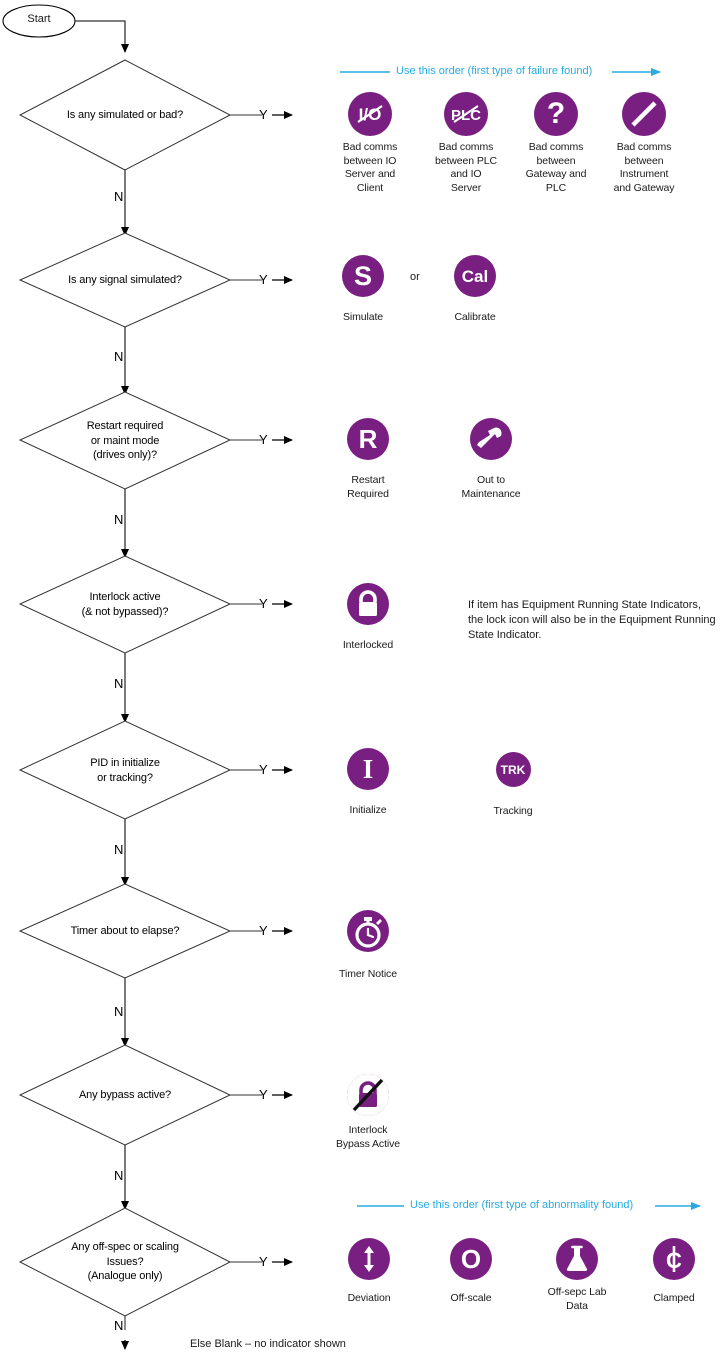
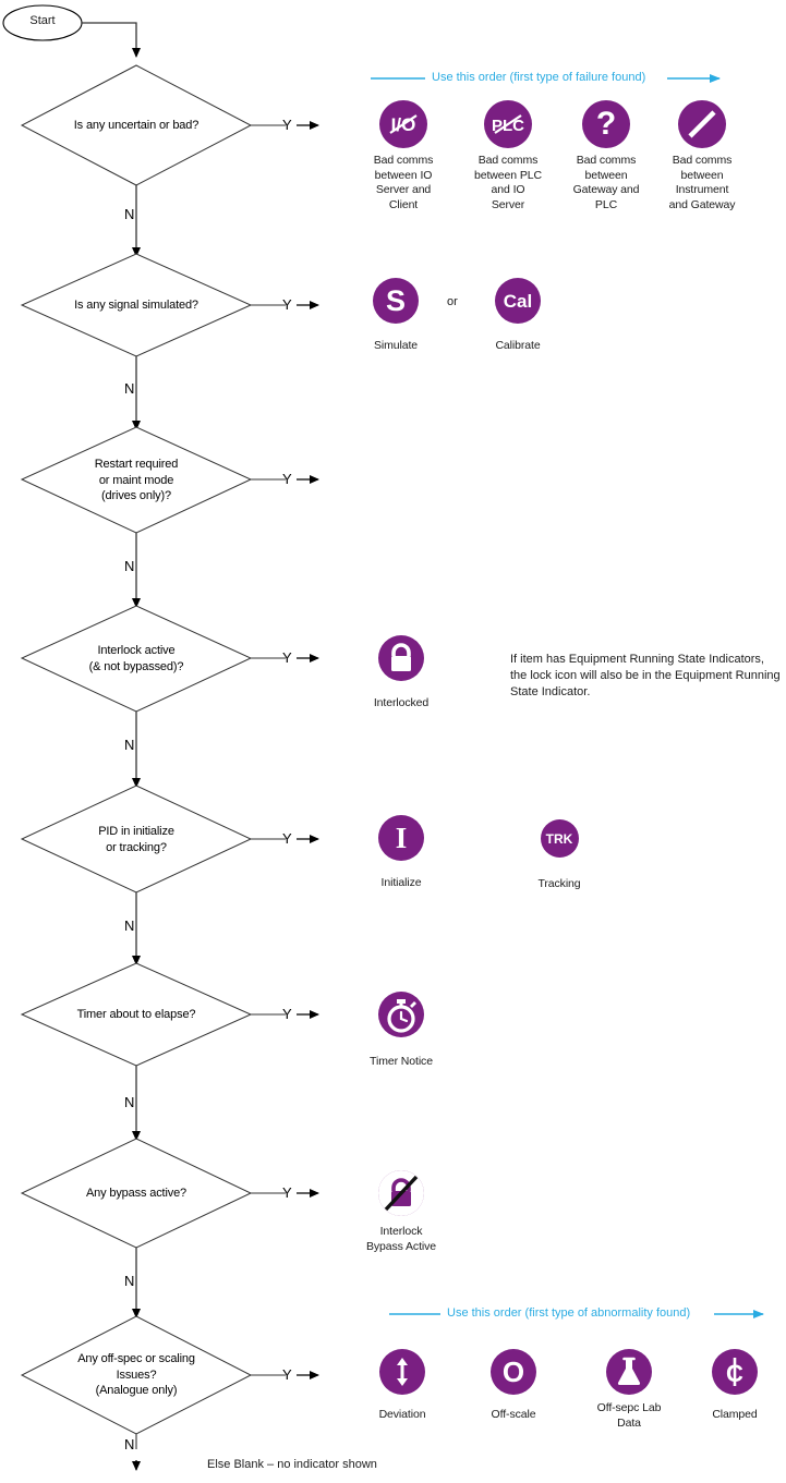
  Start
- Is any simulated or bad?
+ Is any uncertain or bad?
  Is any signal simulated?
  Restart required
  or maint mode
  (drives only)?
  Interlock active
  (& not bypassed)?
  PID in initialize
  or tracking?
  Timer about to elapse?
  Any bypass active?
  Any off-spec or scaling
  Issues?
  (Analogue only)
  Y
  Y
  Y
  Y
  Y
  Y
  Y
  Y
  N
  N
  N
  N
  N
  N
  N
  N
  Else Blank – no indicator shown
  Use this order (first type of failure found)
  Use this order (first type of abnormality found)
  If item has Equipment Running State Indicators,
  the lock icon will also be in the Equipment Running
  State Indicator.
  or
  I/O
  Bad comms
  between IO
  Server and
  Client
  Bad comms
  between PLC
  and IO
  Server
  ?
  Bad comms
  between
  Gateway and
  PLC
  Bad comms
  between
  Instrument
  and Gateway
  S
  Simulate
  Cal
  Calibrate
- R
- Restart
- Required
- Out to
- Maintenance
  Interlocked
  I
  Initialize
  TRK
  Tracking
  Timer Notice
  Interlock
  Bypass Active
  Deviation
  O
  Off-scale
  Off-sepc Lab
  Data
  Clamped
